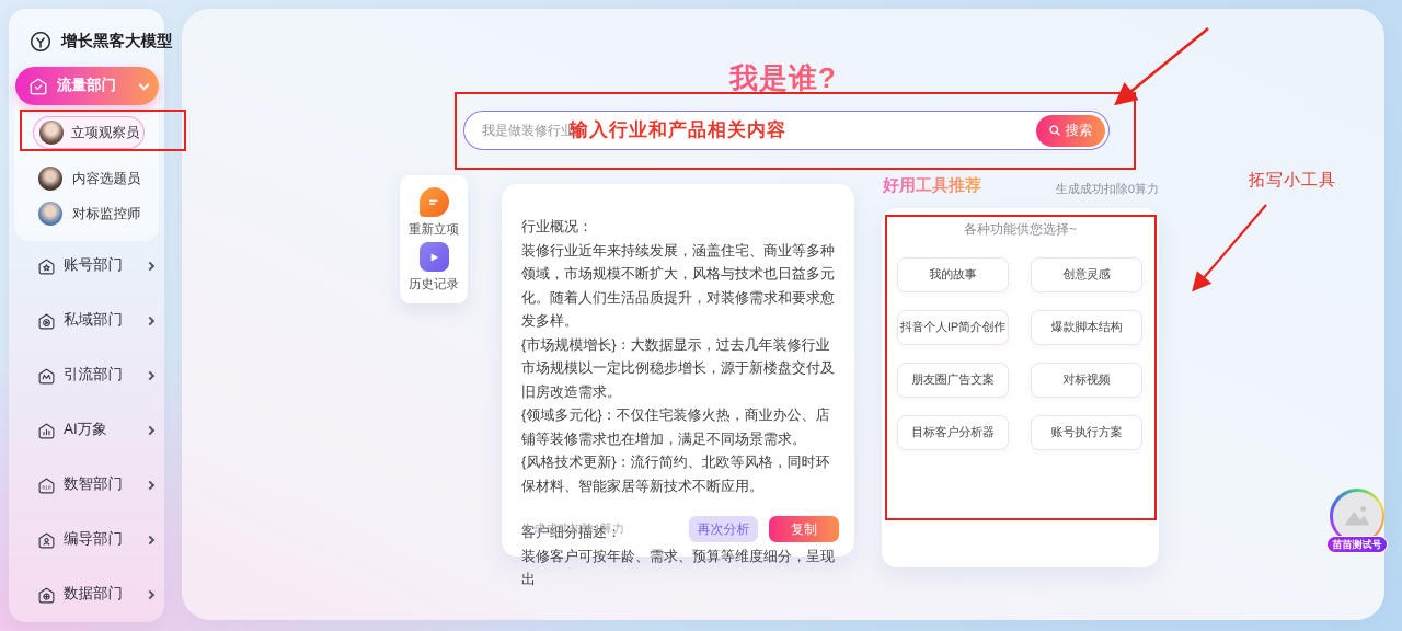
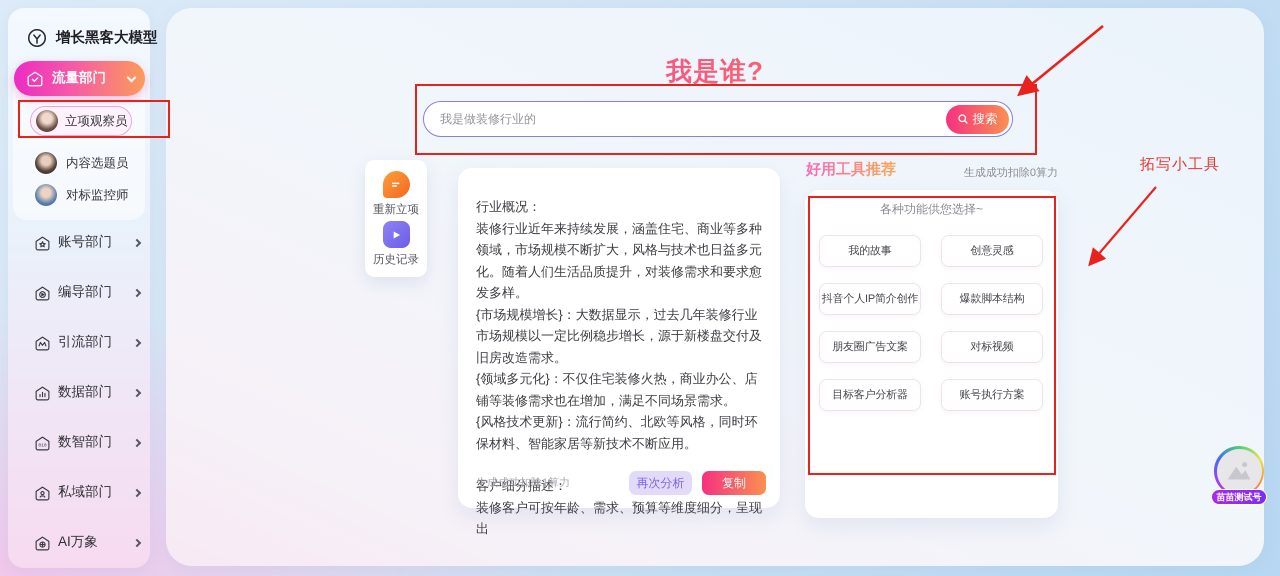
  增长黑客大模型
  流量部门
  立项观察员
  内容选题员
  对标监控师
  账号部门
- 私域部门
+ 编导部门
  引流部门
- AI万象
+ 数据部门
  数智部门
- 编导部门
+ 私域部门
- 数据部门
+ AI万象
  我是谁?
  我是做装修行业的
  搜索
- 输入行业和产品相关内容
  重新立项
  历史记录
  行业概况：
  装修行业近年来持续发展，涵盖住宅、商业等多种领域，市场规模不断扩大，风格与技术也日益多元化。随着人们生活品质提升，对装修需求和要求愈发多样。
  {市场规模增长}：大数据显示，过去几年装修行业市场规模以一定比例稳步增长，源于新楼盘交付及旧房改造需求。
  {领域多元化}：不仅住宅装修火热，商业办公、店铺等装修需求也在增加，满足不同场景需求。
  {风格技术更新}：流行简约、北欧等风格，同时环保材料、智能家居等新技术不断应用。
  客户细分描述：
  装修客户可按年龄、需求、预算等维度细分，呈现出
  生成成功扣除1算力
  再次分析
  复制
  好用工具推荐
  生成成功扣除0算力
  各种功能供您选择~
  我的故事
  创意灵感
  抖音个人IP简介创作
  爆款脚本结构
  朋友圈广告文案
  对标视频
  目标客户分析器
  账号执行方案
  拓写小工具
  苗苗测试号
